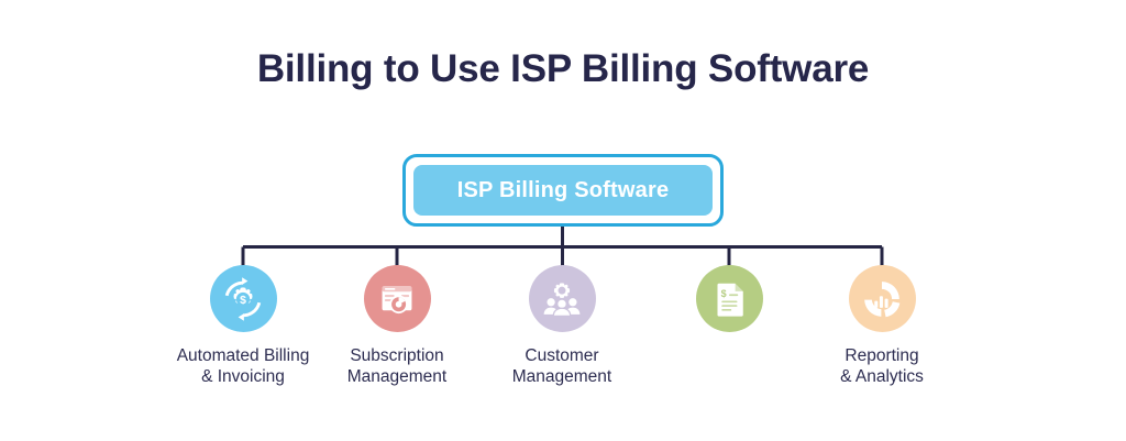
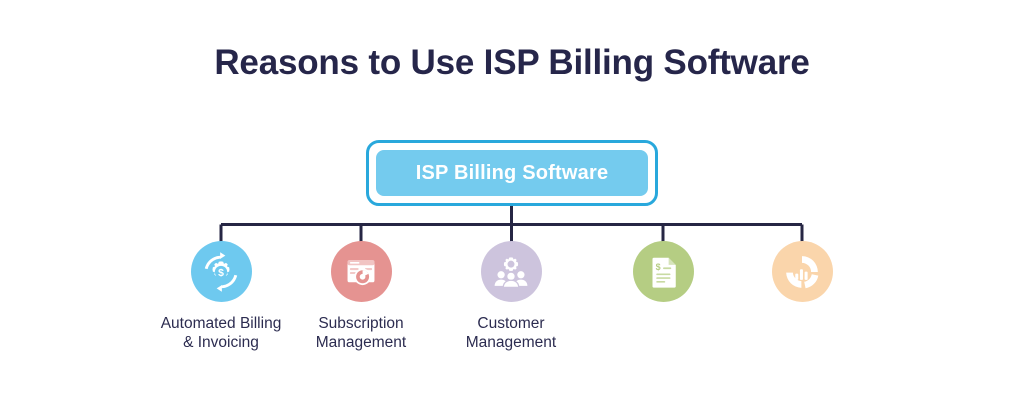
- Billing to Use ISP Billing Software
+ Reasons to Use ISP Billing Software
  ISP Billing Software
  $
  Automated Billing
  & Invoicing
  Subscription
  Management
  Customer
  Management
  $
- Reporting
- & Analytics
